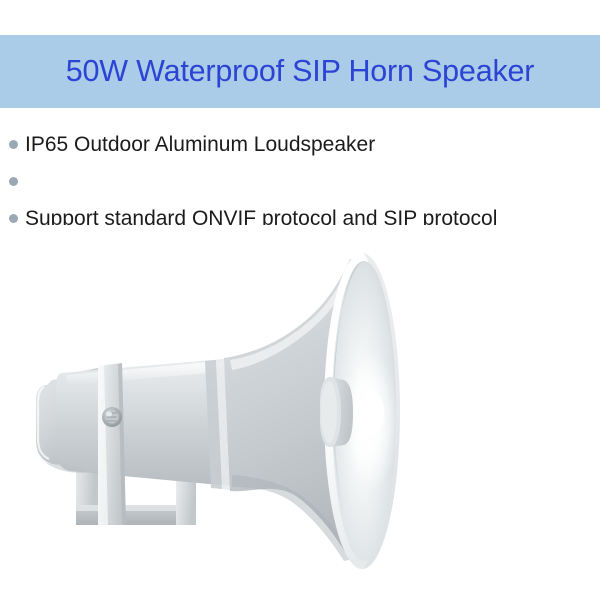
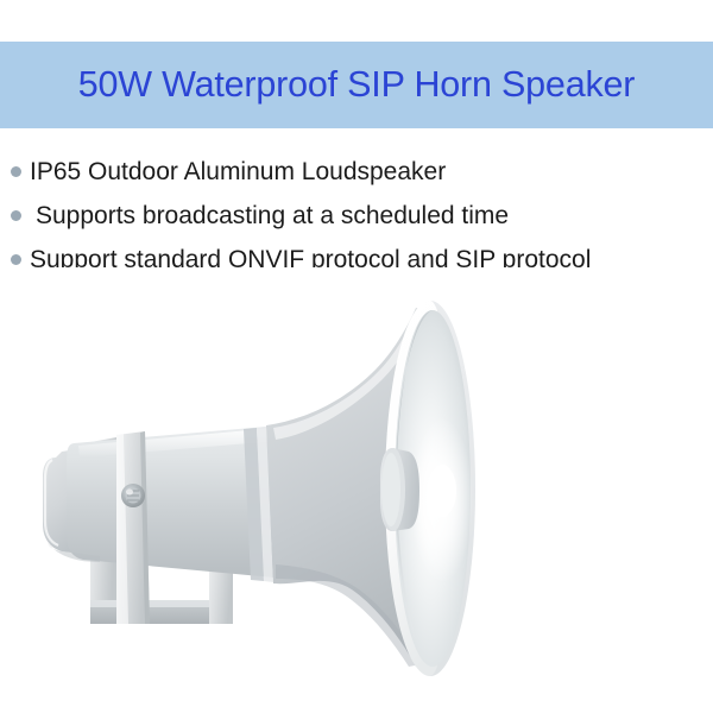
  50W Waterproof SIP Horn Speaker
  IP65 Outdoor Aluminum Loudspeaker
+ Supports broadcasting at a scheduled time
  Support standard ONVIF protocol and SIP protocol
